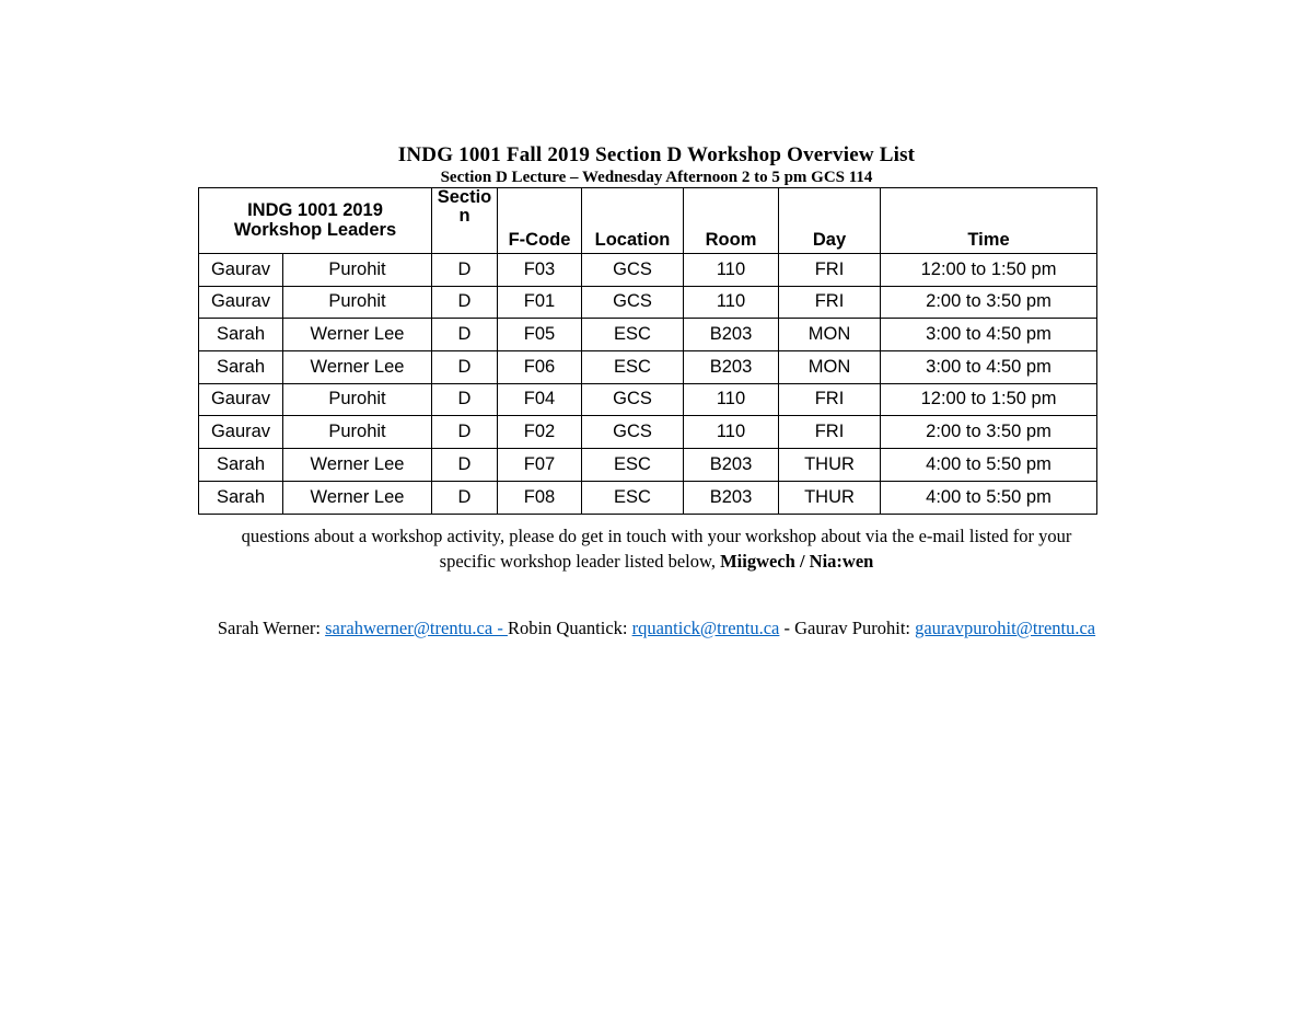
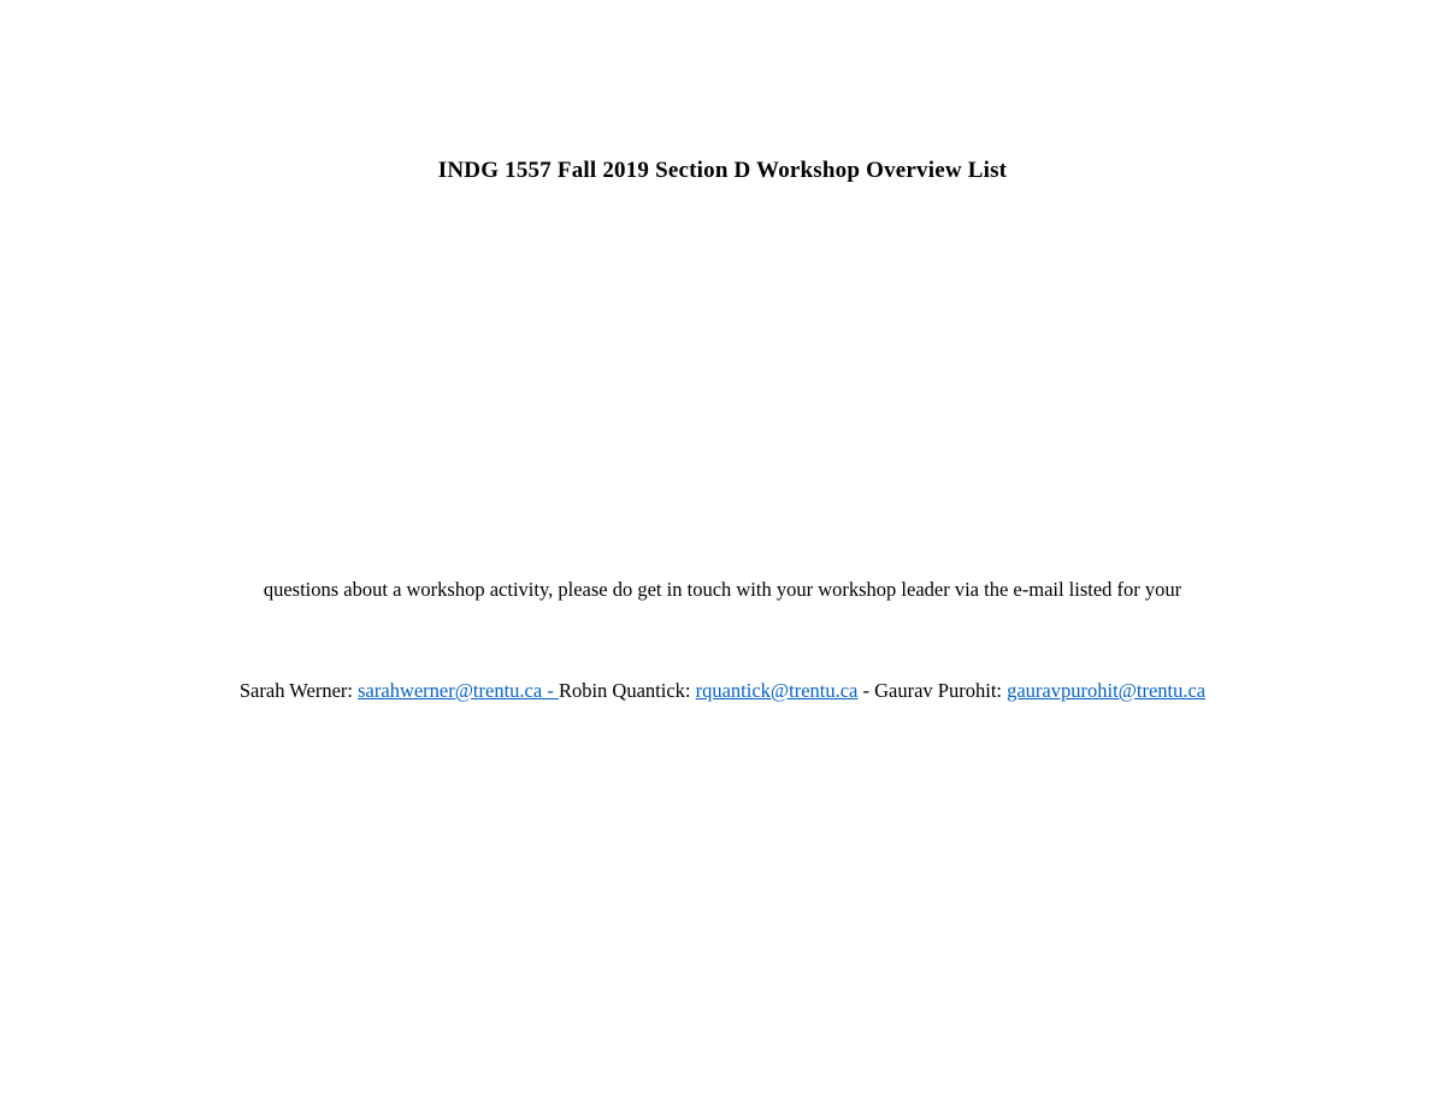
- INDG 1001 Fall 2019 Section D Workshop Overview List
+ INDG 1557 Fall 2019 Section D Workshop Overview List
- Section D Lecture – Wednesday Afternoon 2 to 5 pm GCS 114
- INDG 1001 2019 Workshop Leaders	Sectio n	F-Code	Location	Room	Day	Time
- Gaurav	Purohit	D	F03	GCS	110	FRI	12:00 to 1:50 pm
- Gaurav	Purohit	D	F01	GCS	110	FRI	2:00 to 3:50 pm
- Sarah	Werner Lee	D	F05	ESC	B203	MON	3:00 to 4:50 pm
- Sarah	Werner Lee	D	F06	ESC	B203	MON	3:00 to 4:50 pm
- Gaurav	Purohit	D	F04	GCS	110	FRI	12:00 to 1:50 pm
- Gaurav	Purohit	D	F02	GCS	110	FRI	2:00 to 3:50 pm
- Sarah	Werner Lee	D	F07	ESC	B203	THUR	4:00 to 5:50 pm
- Sarah	Werner Lee	D	F08	ESC	B203	THUR	4:00 to 5:50 pm
- questions about a workshop activity, please do get in touch with your workshop about via the e-mail listed for your
+ questions about a workshop activity, please do get in touch with your workshop leader via the e-mail listed for your
- specific workshop leader listed below, Miigwech / Nia:wen
  Sarah Werner: sarahwerner@trentu.ca - Robin Quantick: rquantick@trentu.ca - Gaurav Purohit: gauravpurohit@trentu.ca
